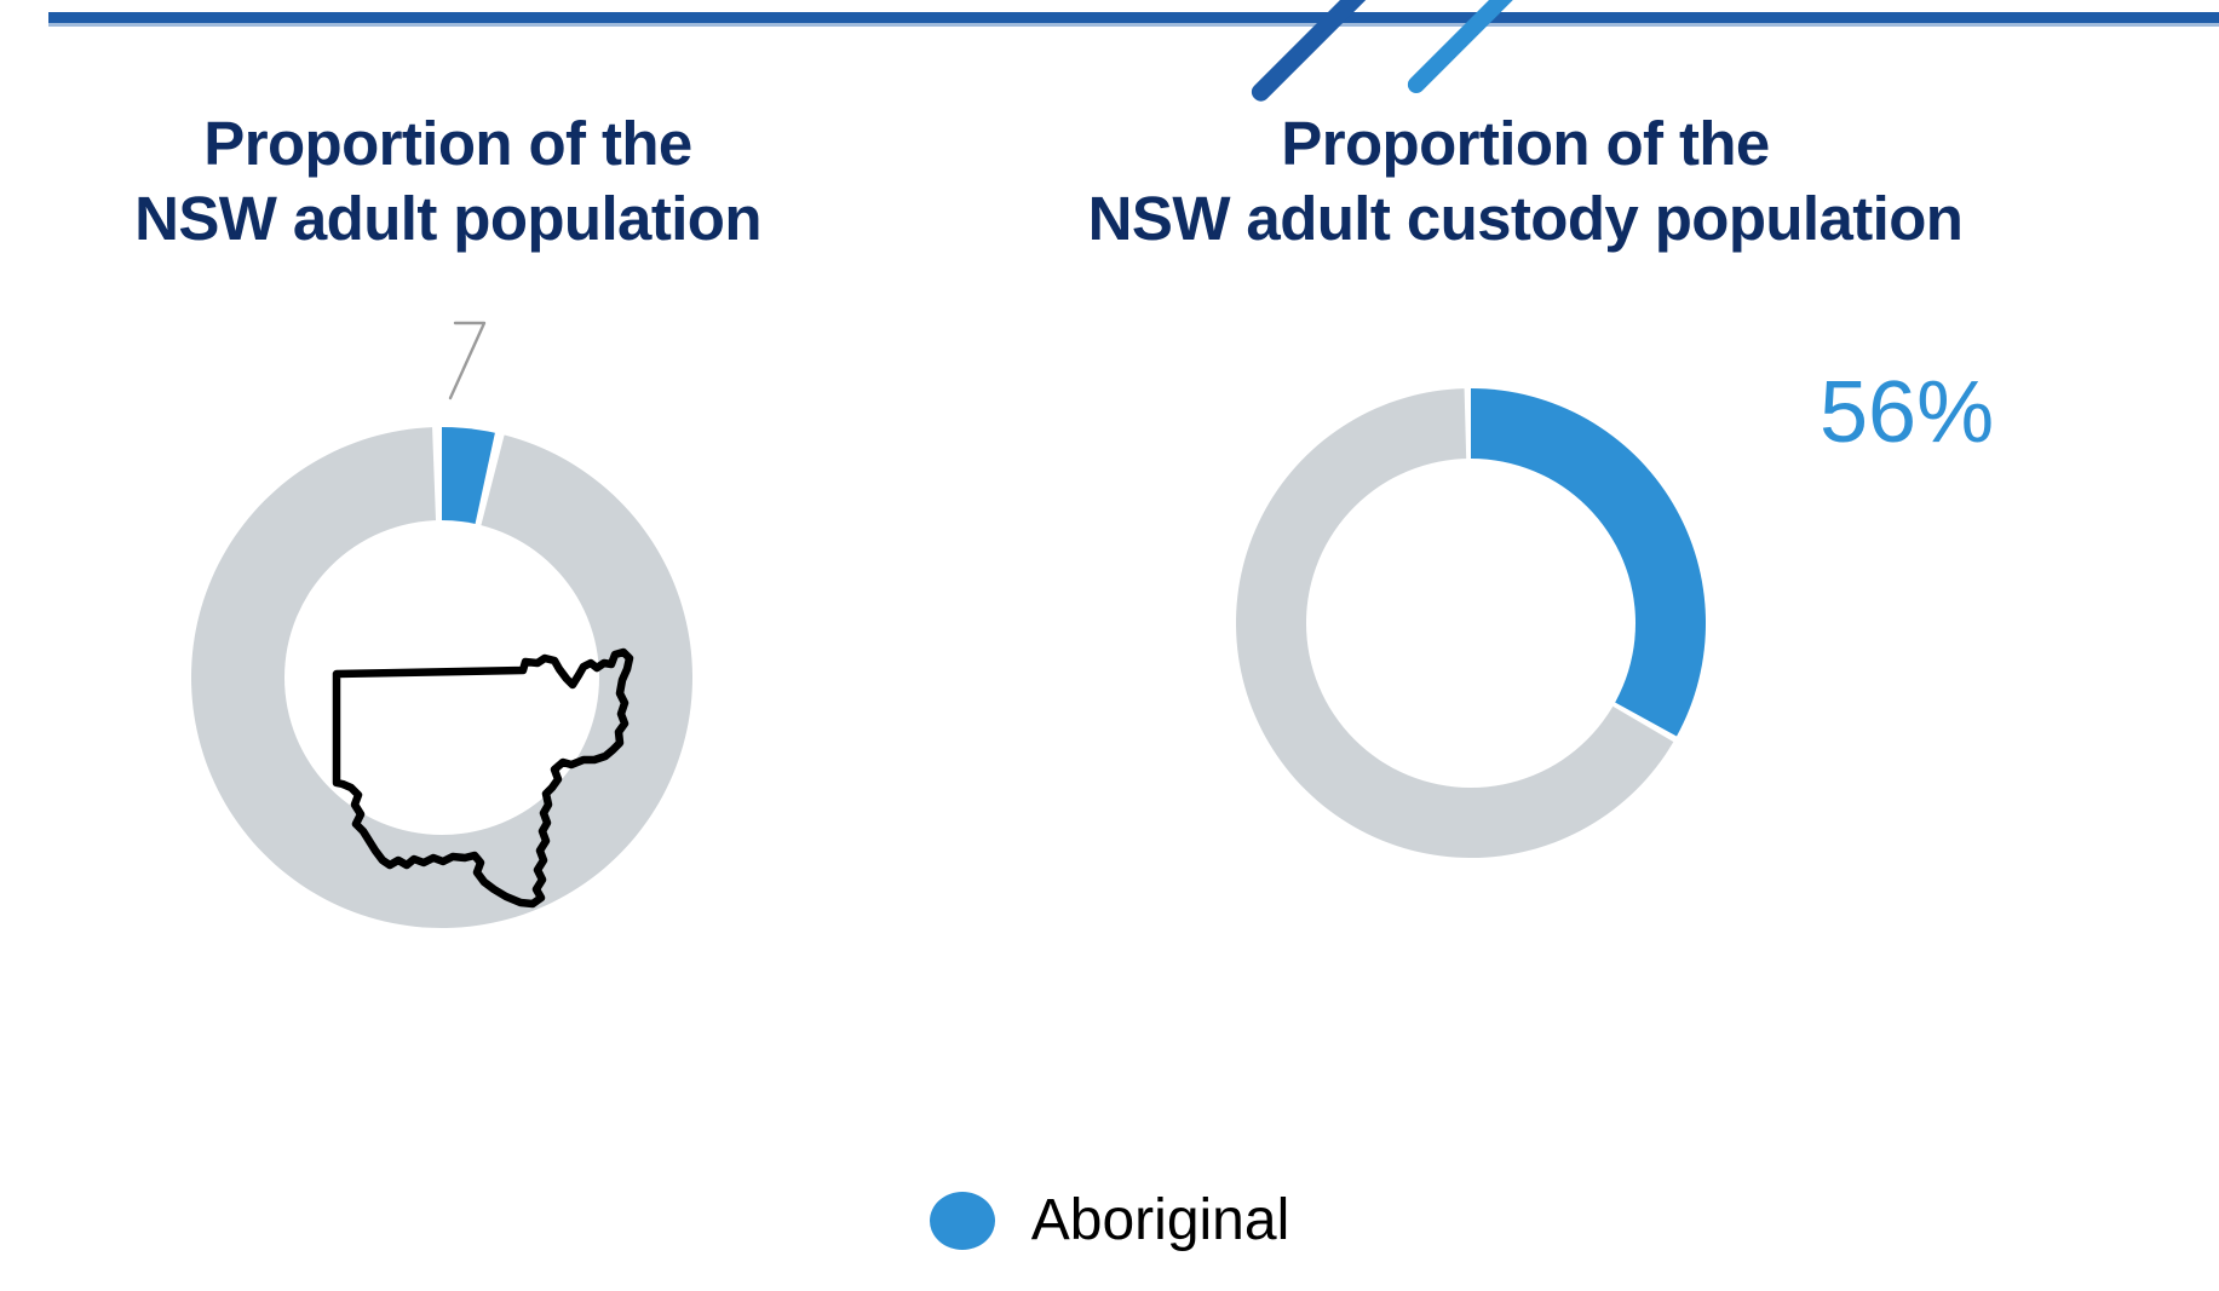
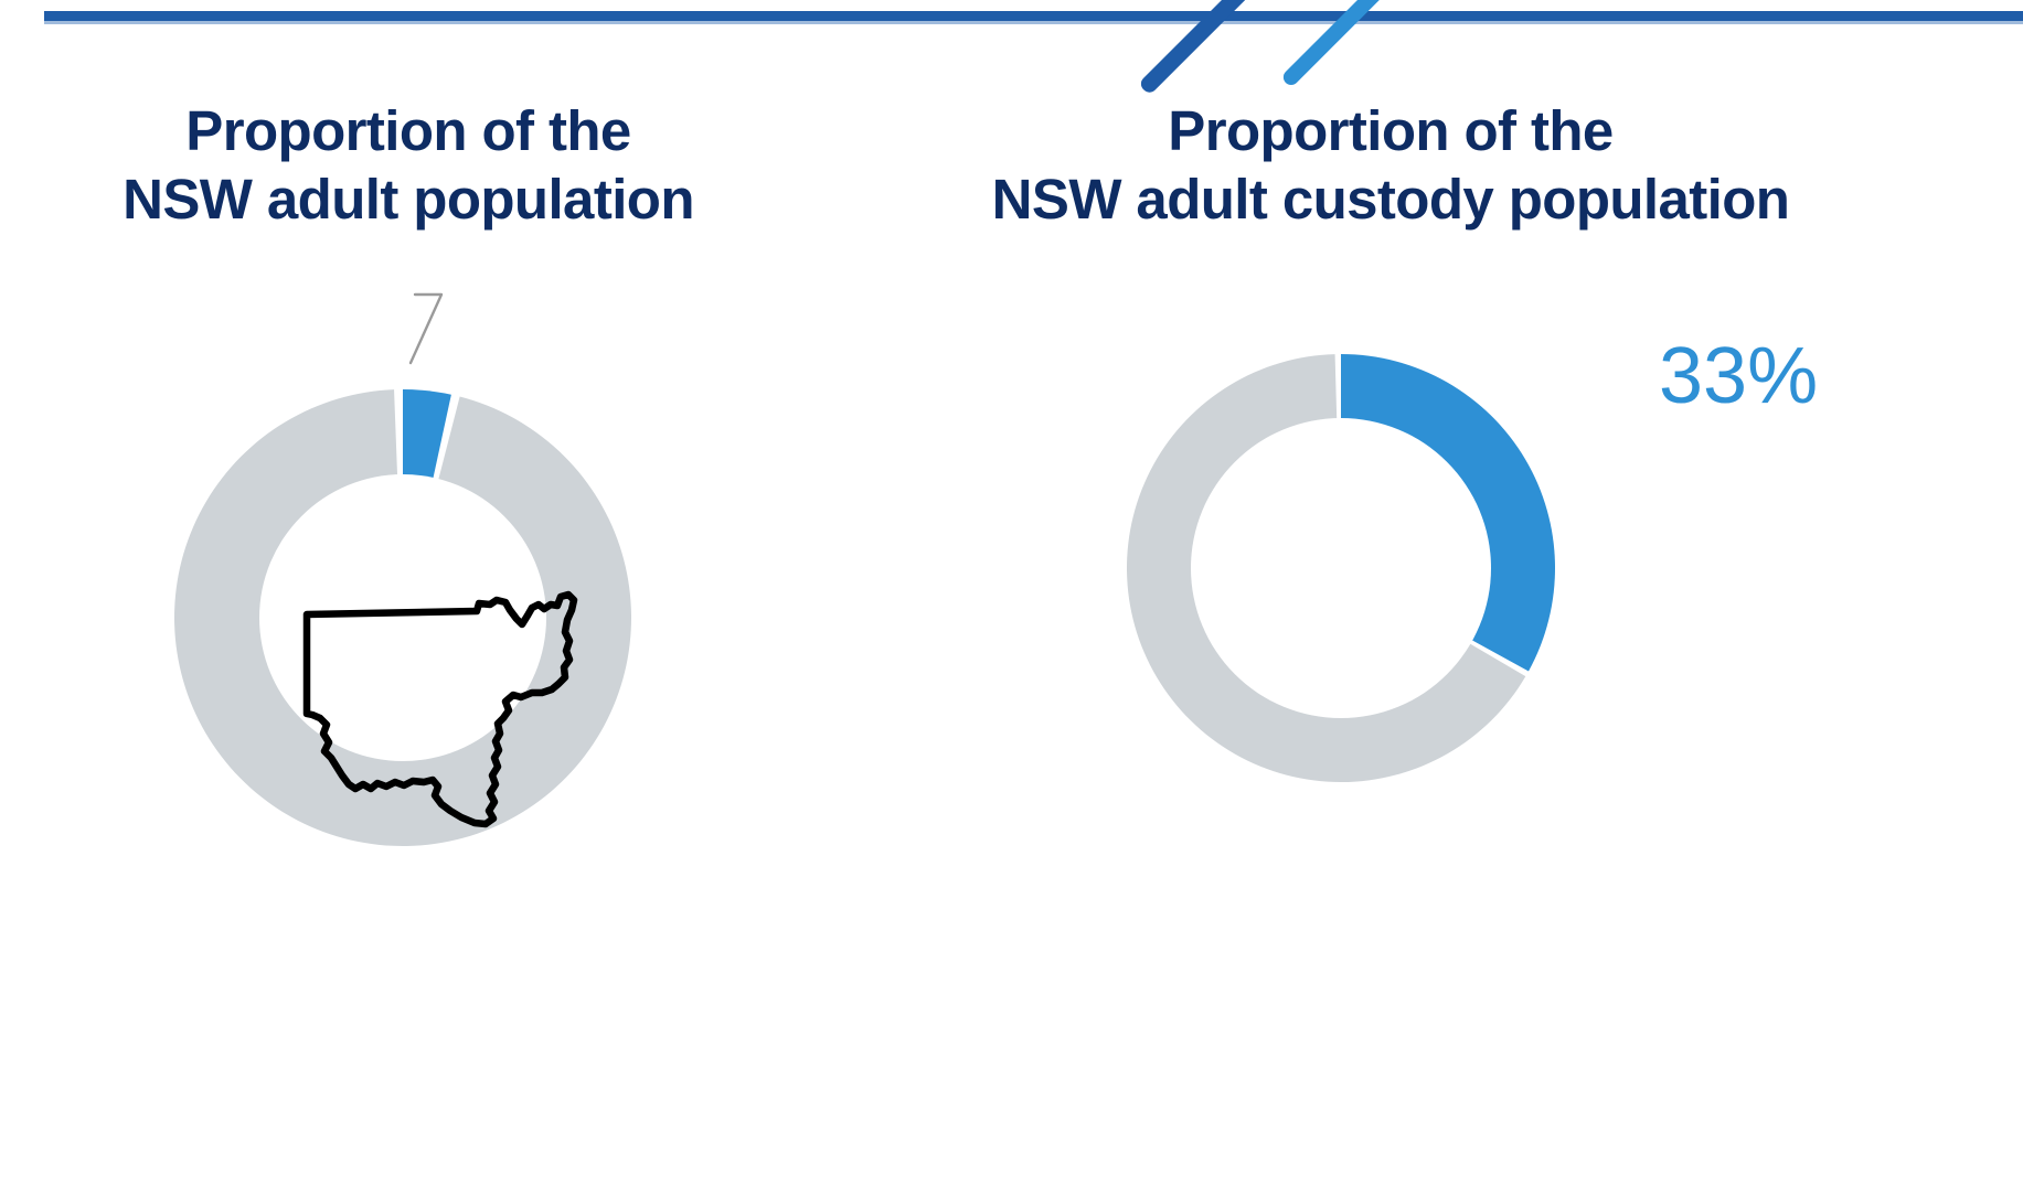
  Proportion of the
  NSW adult population
  Proportion of the
  NSW adult custody population
- 56%
+ 33%
- Aboriginal
